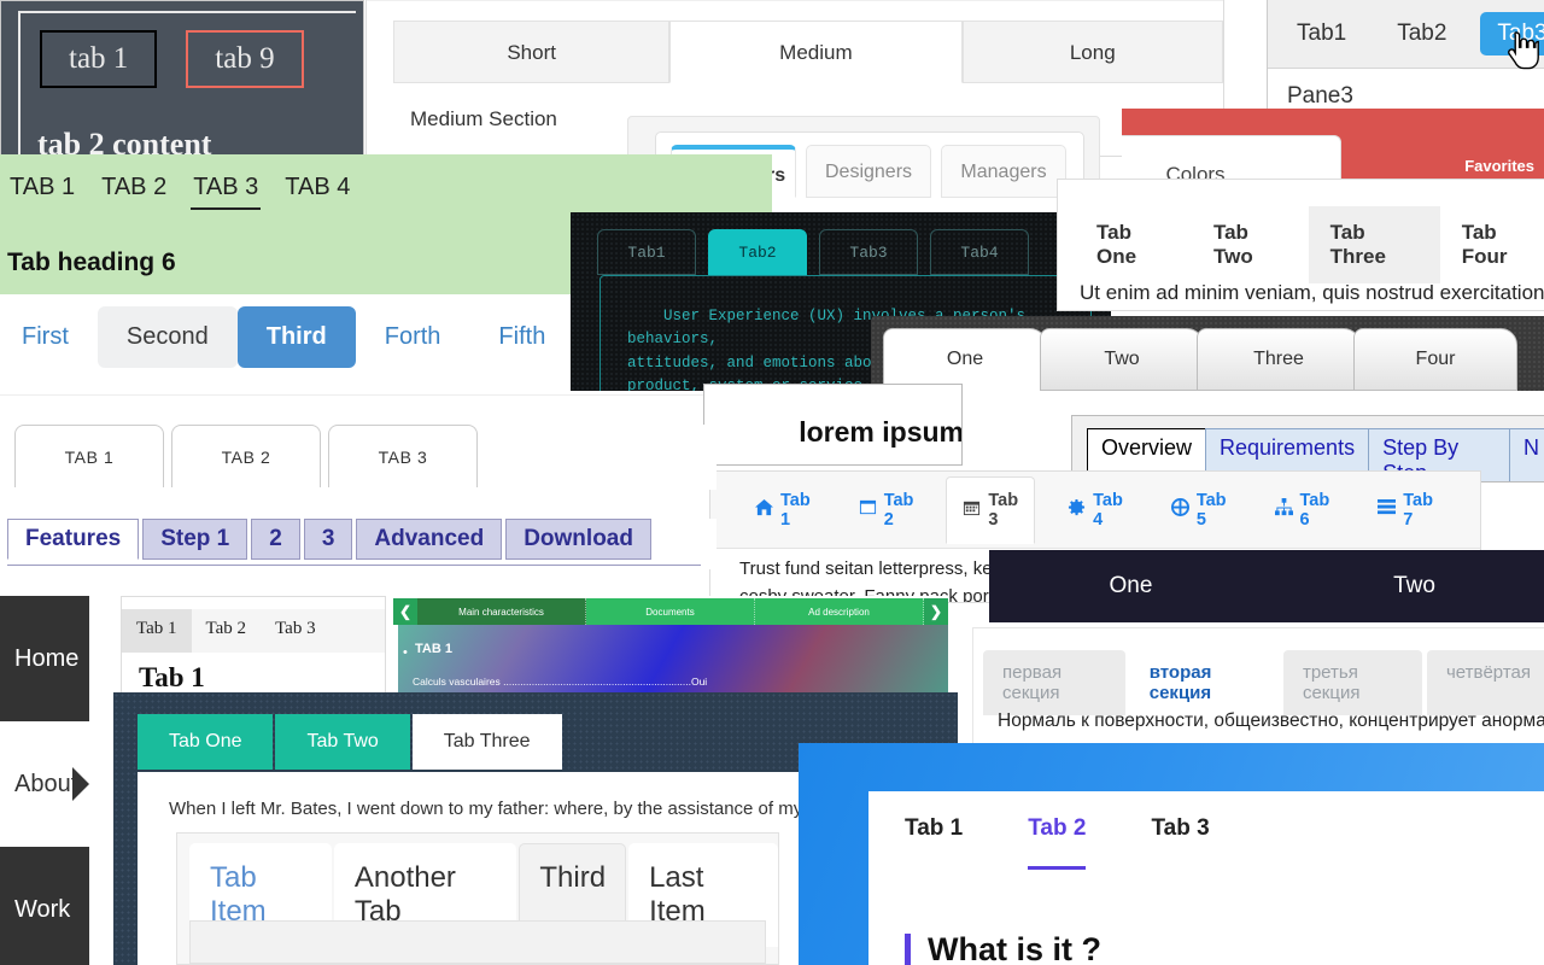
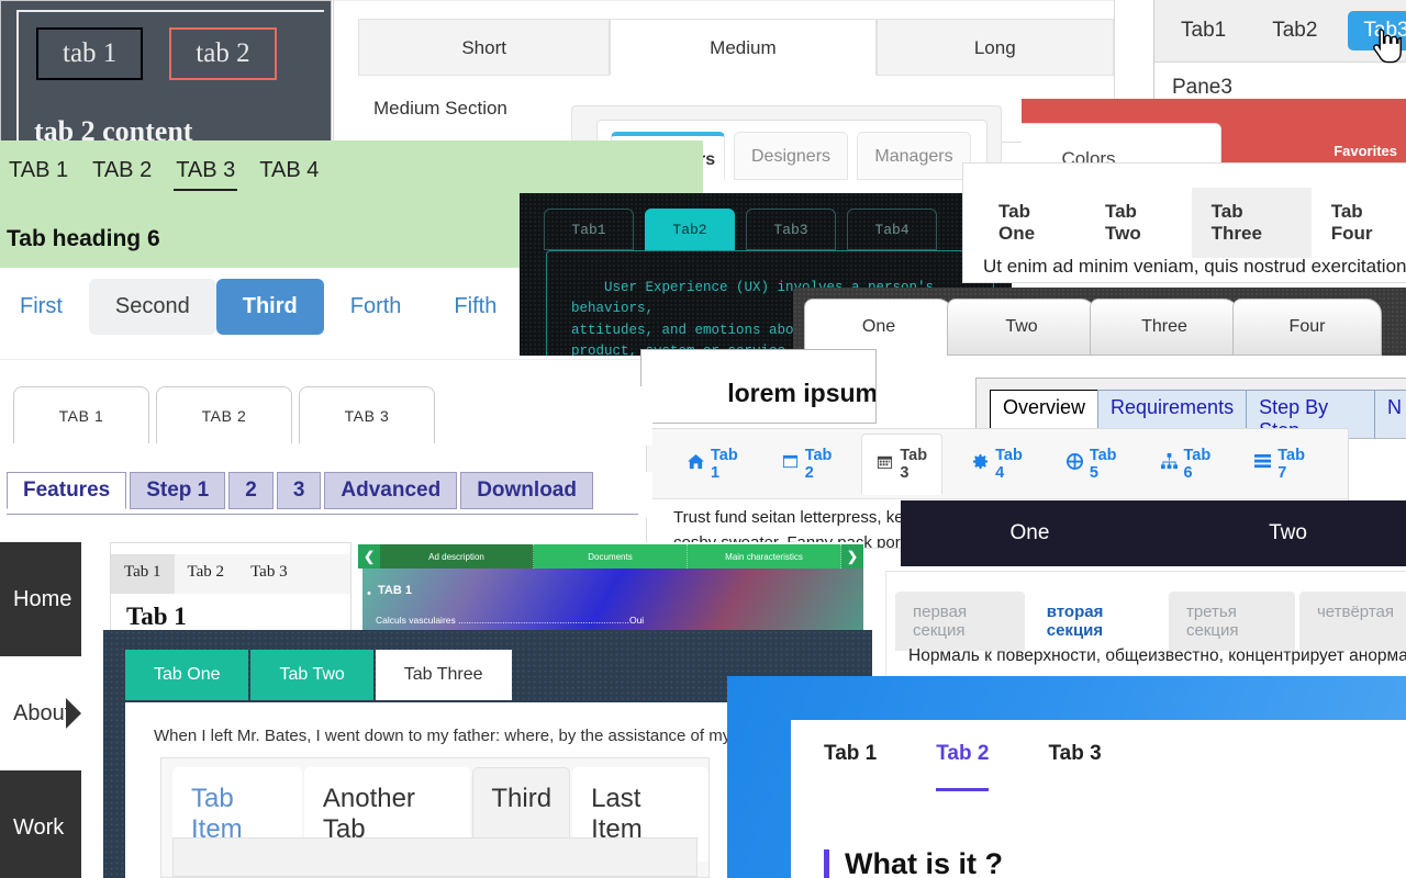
  tab 1
- tab 9
+ tab 2
  tab 2 content
  Short
  Medium
  Long
  Medium Section
  Designers
  Managers
  Tab1
  Tab2
  Tb3
  Pane3
  Favorites
  Colors
  TAB 1
  TAB 2
  TAB 3
  TAB 4
  Tab heading 6
  First
  Second
  Third
  Forth
  Fifth
  Tab1
  Tab2
  Tab3
  Tab4
  Tab One
  Tab Two
  Tab Three
  Tab Four
  Ut enim ad minim veniam, quis nostrud exercitation
  One
  Two
  Three
  Four
  lorem ipsum
  Overview
  Requirements
  N
  Tab 1
  Tab 2
  Tab 3
  Tab 4
  Tab 5
  Tab 6
  Tab 7
  TAB 1
  TAB 2
  TAB 3
  Features
  Step 1
  2
  3
  Advanced
  Download
  Home
  About
  Work
  Tab 1
  Tab 2
  Tab 3
  Tab 1
  ❮
- Main characteristics
+ Ad description
  Documents
- Ad description
+ Main characteristics
  ❯
  •
  TAB 1
  Calculs vasculaires ..................................................................Oui
  One
  Two
  первая секция
  вторая секция
  третья секция
  четвёртая
  Нормаль к поверхности, общеизвестно, концентрирует анорма
  Tab One
  Tab Two
  Tab Three
  When I left Mr. Bates, I went down to my father: where, by the assistance of m
  Tab Item
  Another Tab
  Third
  Last Item
  Tab 1
  Tab 2
  Tab 3
  What is it ?
